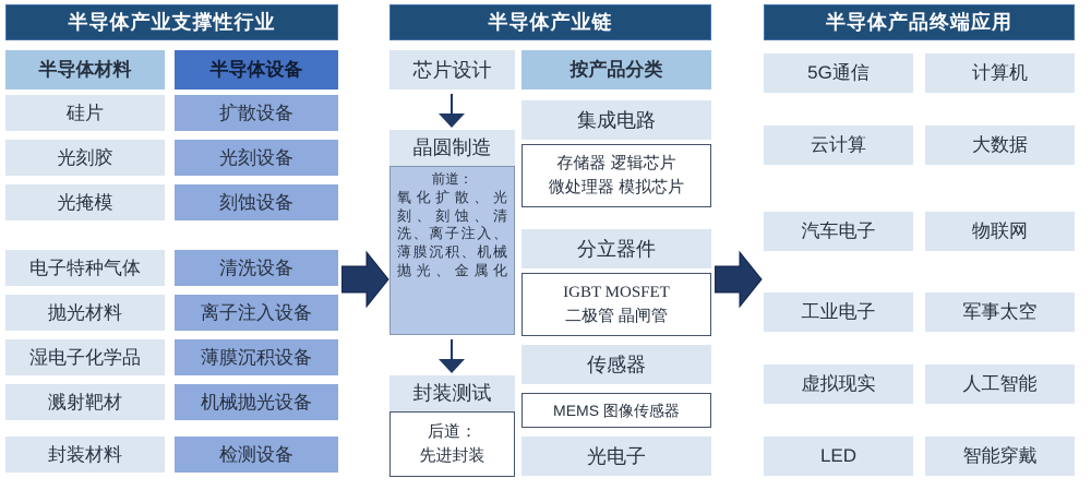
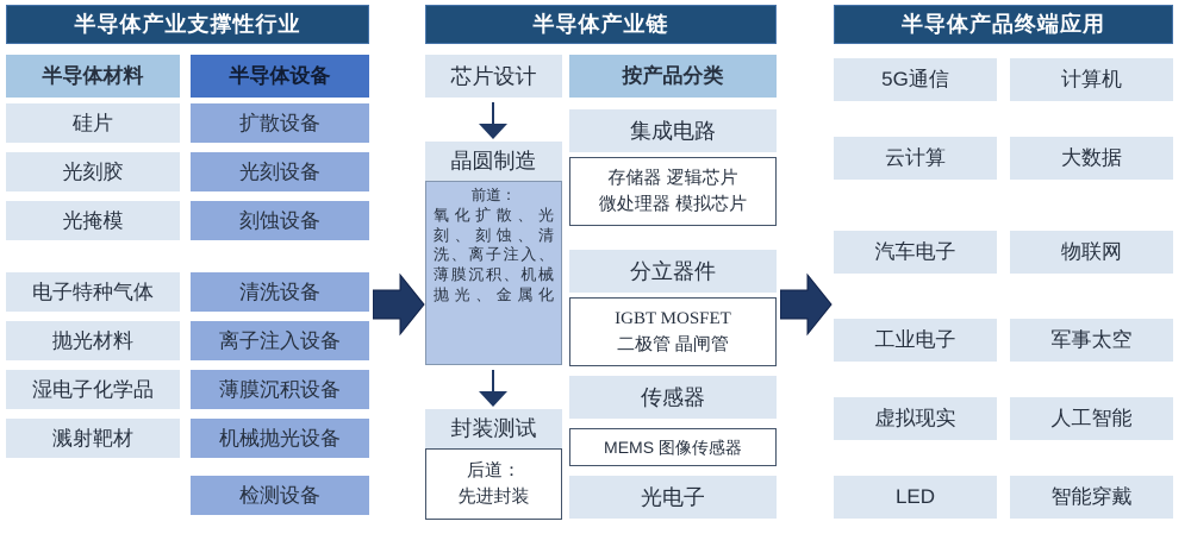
  半导体产业支撑性行业
  半导体材料
  半导体设备
  硅片
  光刻胶
  光掩模
  电子特种气体
  抛光材料
  湿电子化学品
  溅射靶材
- 封装材料
  扩散设备
  光刻设备
  刻蚀设备
  清洗设备
  离子注入设备
  薄膜沉积设备
  机械抛光设备
  检测设备
  半导体产业链
  芯片设计
  晶圆制造
  前道：
  氧化扩散、光刻、刻蚀、清洗、离子注入、薄膜沉积、机械抛光、金属化
  封装测试
  后道：
  先进封装
  按产品分类
  集成电路
  存储器 逻辑芯片
  微处理器 模拟芯片
  分立器件
  IGBT MOSFET
  二极管 晶闸管
  传感器
  MEMS 图像传感器
  光电子
  半导体产品终端应用
  5G通信
  云计算
  汽车电子
  工业电子
  虚拟现实
  LED
  计算机
  大数据
  物联网
  军事太空
  人工智能
  智能穿戴
